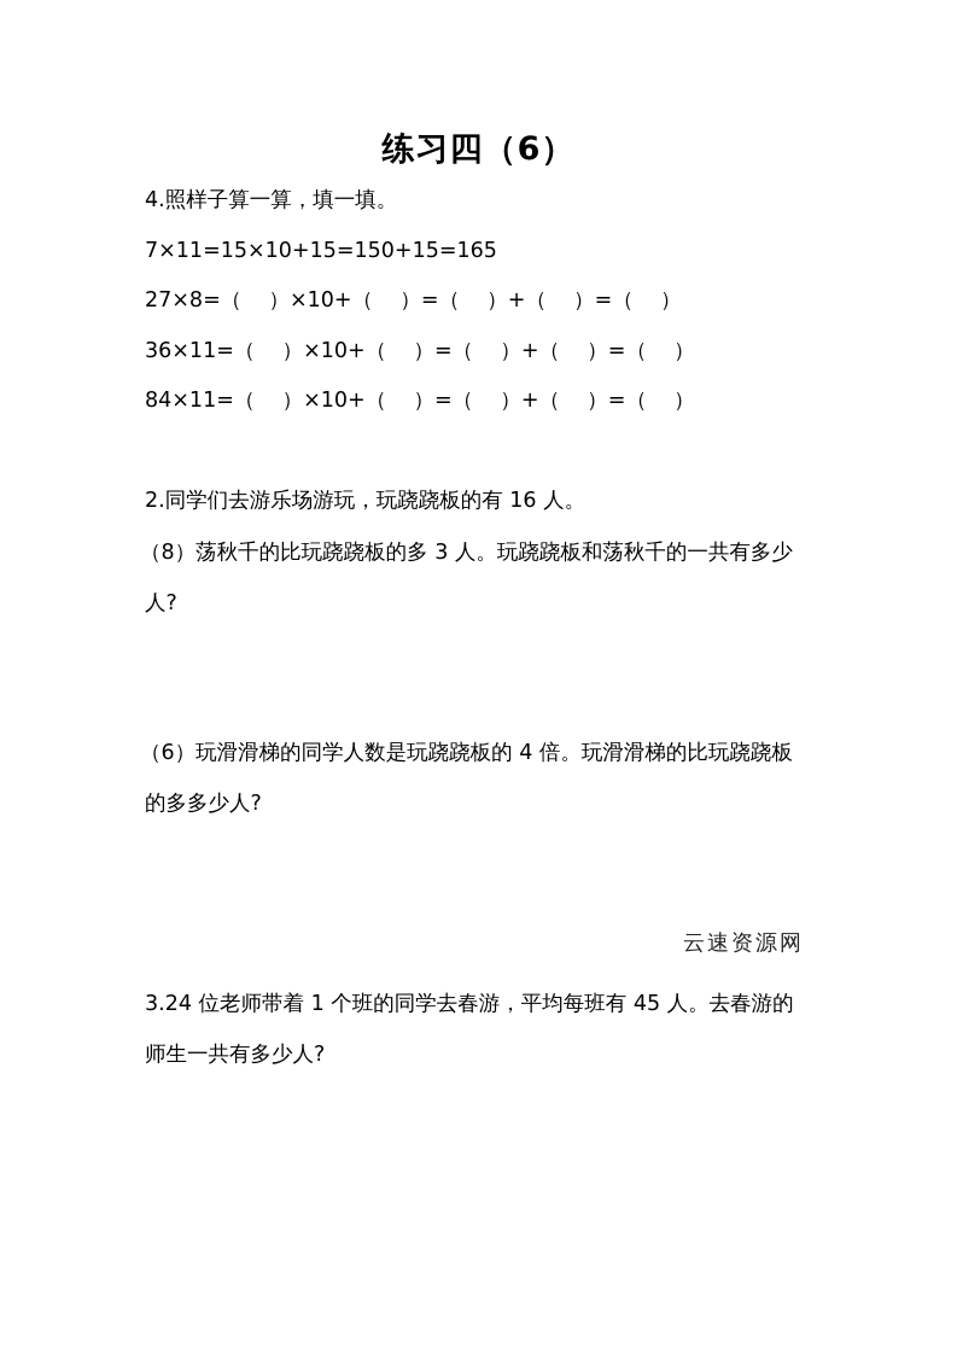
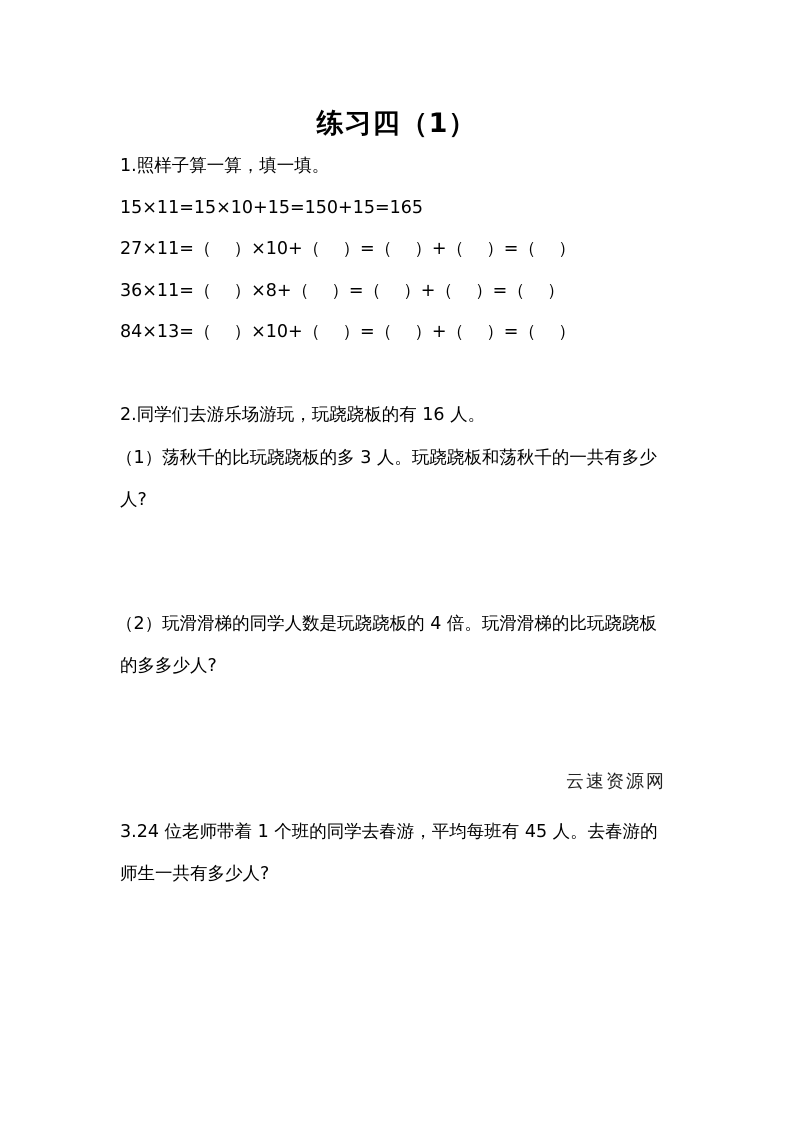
- 练习四（6）
+ 练习四（1）
- 4.照样子算一算，填一填。
+ 1.照样子算一算，填一填。
- 7×11=15×10+15=150+15=165
+ 15×11=15×10+15=150+15=165
- 27×8=（ ）×10+（ ）=（ ）+（ ）=（ ）
+ 27×11=（ ）×10+（ ）=（ ）+（ ）=（ ）
- 36×11=（ ）×10+（ ）=（ ）+（ ）=（ ）
+ 36×11=（ ）×8+（ ）=（ ）+（ ）=（ ）
- 84×11=（ ）×10+（ ）=（ ）+（ ）=（ ）
+ 84×13=（ ）×10+（ ）=（ ）+（ ）=（ ）
  2.同学们去游乐场游玩，玩跷跷板的有 16 人。
- （8）荡秋千的比玩跷跷板的多 3 人。玩跷跷板和荡秋千的一共有多少
+ （1）荡秋千的比玩跷跷板的多 3 人。玩跷跷板和荡秋千的一共有多少
  人?
- （6）玩滑滑梯的同学人数是玩跷跷板的 4 倍。玩滑滑梯的比玩跷跷板
+ （2）玩滑滑梯的同学人数是玩跷跷板的 4 倍。玩滑滑梯的比玩跷跷板
  的多多少人?
  云速资源网
  3.24 位老师带着 1 个班的同学去春游，平均每班有 45 人。去春游的
  师生一共有多少人?
